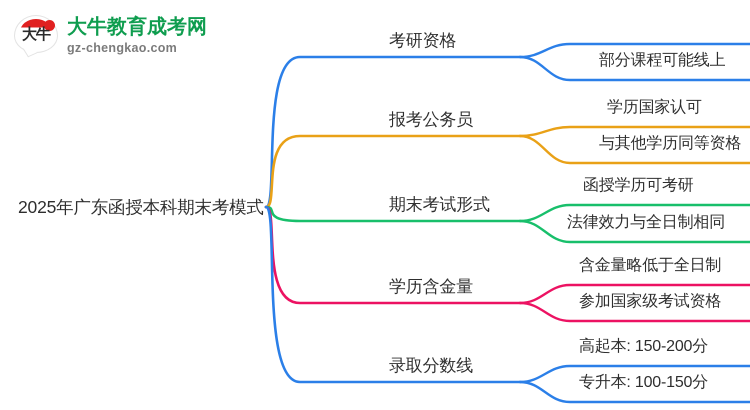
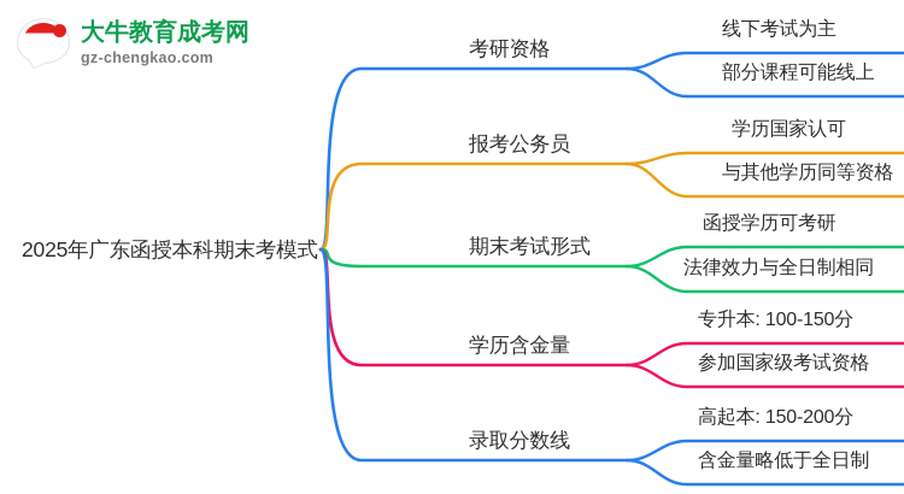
- 大牛
  大牛教育成考网
  gz-chengkao.com
  2025年广东函授本科期末考模式
  考研资格
  报考公务员
  期末考试形式
  学历含金量
  录取分数线
+ 线下考试为主
  部分课程可能线上
  学历国家认可
  与其他学历同等资格
  函授学历可考研
  法律效力与全日制相同
- 含金量略低于全日制
+ 专升本: 100-150分
  参加国家级考试资格
  高起本: 150-200分
- 专升本: 100-150分
+ 含金量略低于全日制
